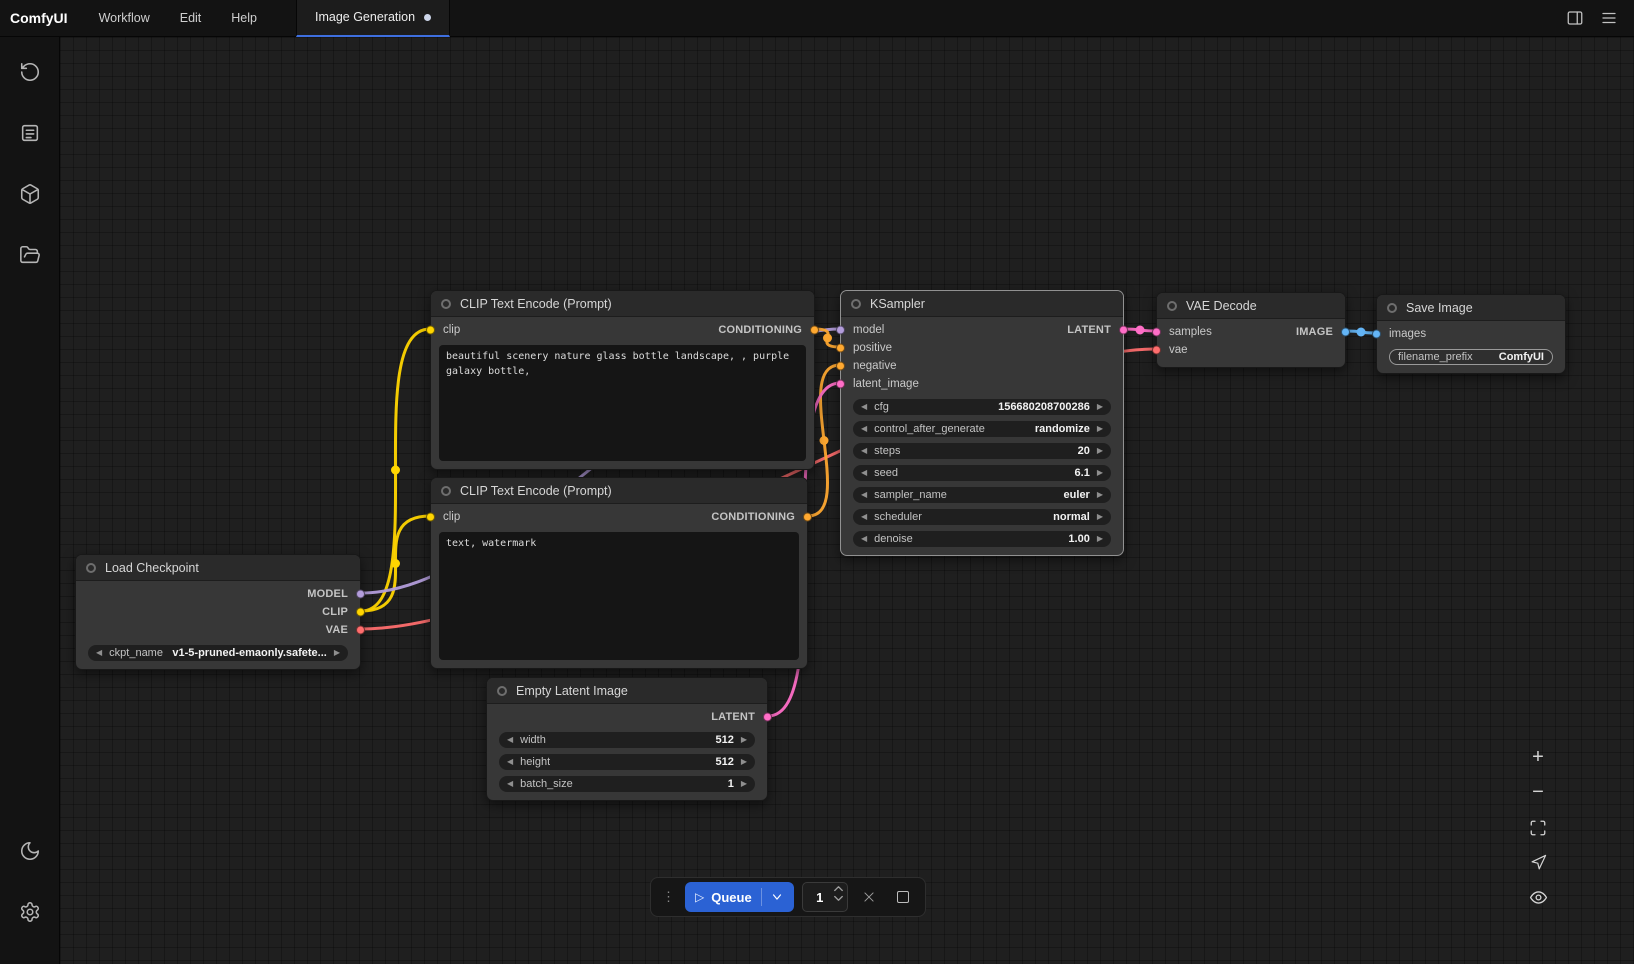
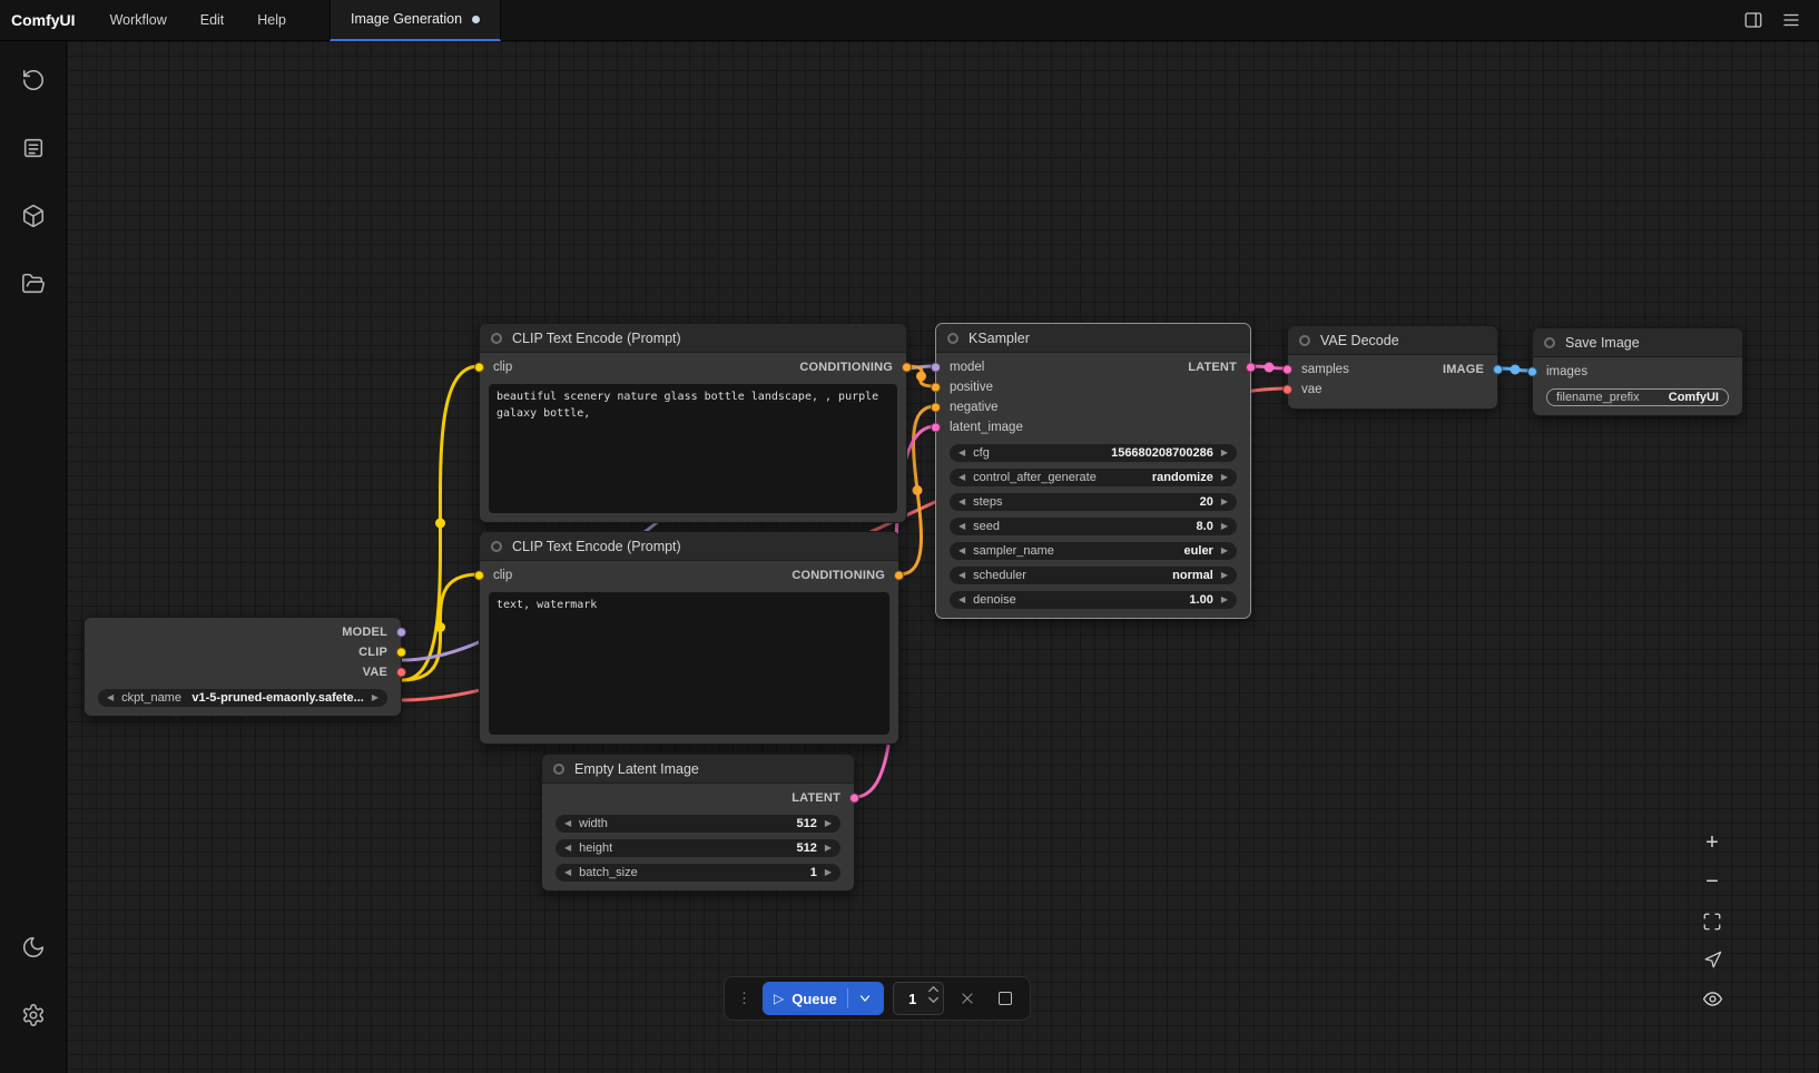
  ComfyUI
  Workflow
  Edit
  Help
  Image Generation
- Load Checkpoint
  MODEL
  CLIP
  VAE
  ◀
  ckpt_name
  v1-5-pruned-emaonly.safete...
  ▶
  CLIP Text Encode (Prompt)
  clip
  CONDITIONING
  beautiful scenery nature glass bottle landscape, , purple galaxy bottle,
  CLIP Text Encode (Prompt)
  clip
  CONDITIONING
  text, watermark
  Empty Latent Image
  LATENT
  ◀
  width
  512
  ▶
  ◀
  height
  512
  ▶
  ◀
  batch_size
  1
  ▶
  KSampler
  model
  LATENT
  positive
  negative
  latent_image
  ◀
  cfg
  156680208700286
  ▶
  ◀
  control_after_generate
  randomize
  ▶
  ◀
  steps
  20
  ▶
  ◀
  seed
- 6.1
+ 8.0
  ▶
  ◀
  sampler_name
  euler
  ▶
  ◀
  scheduler
  normal
  ▶
  ◀
  denoise
  1.00
  ▶
  VAE Decode
  samples
  IMAGE
  vae
  Save Image
  images
  filename_prefix
  ComfyUI
  ⋮
  ▷
  Queue
  1
  +
  −
